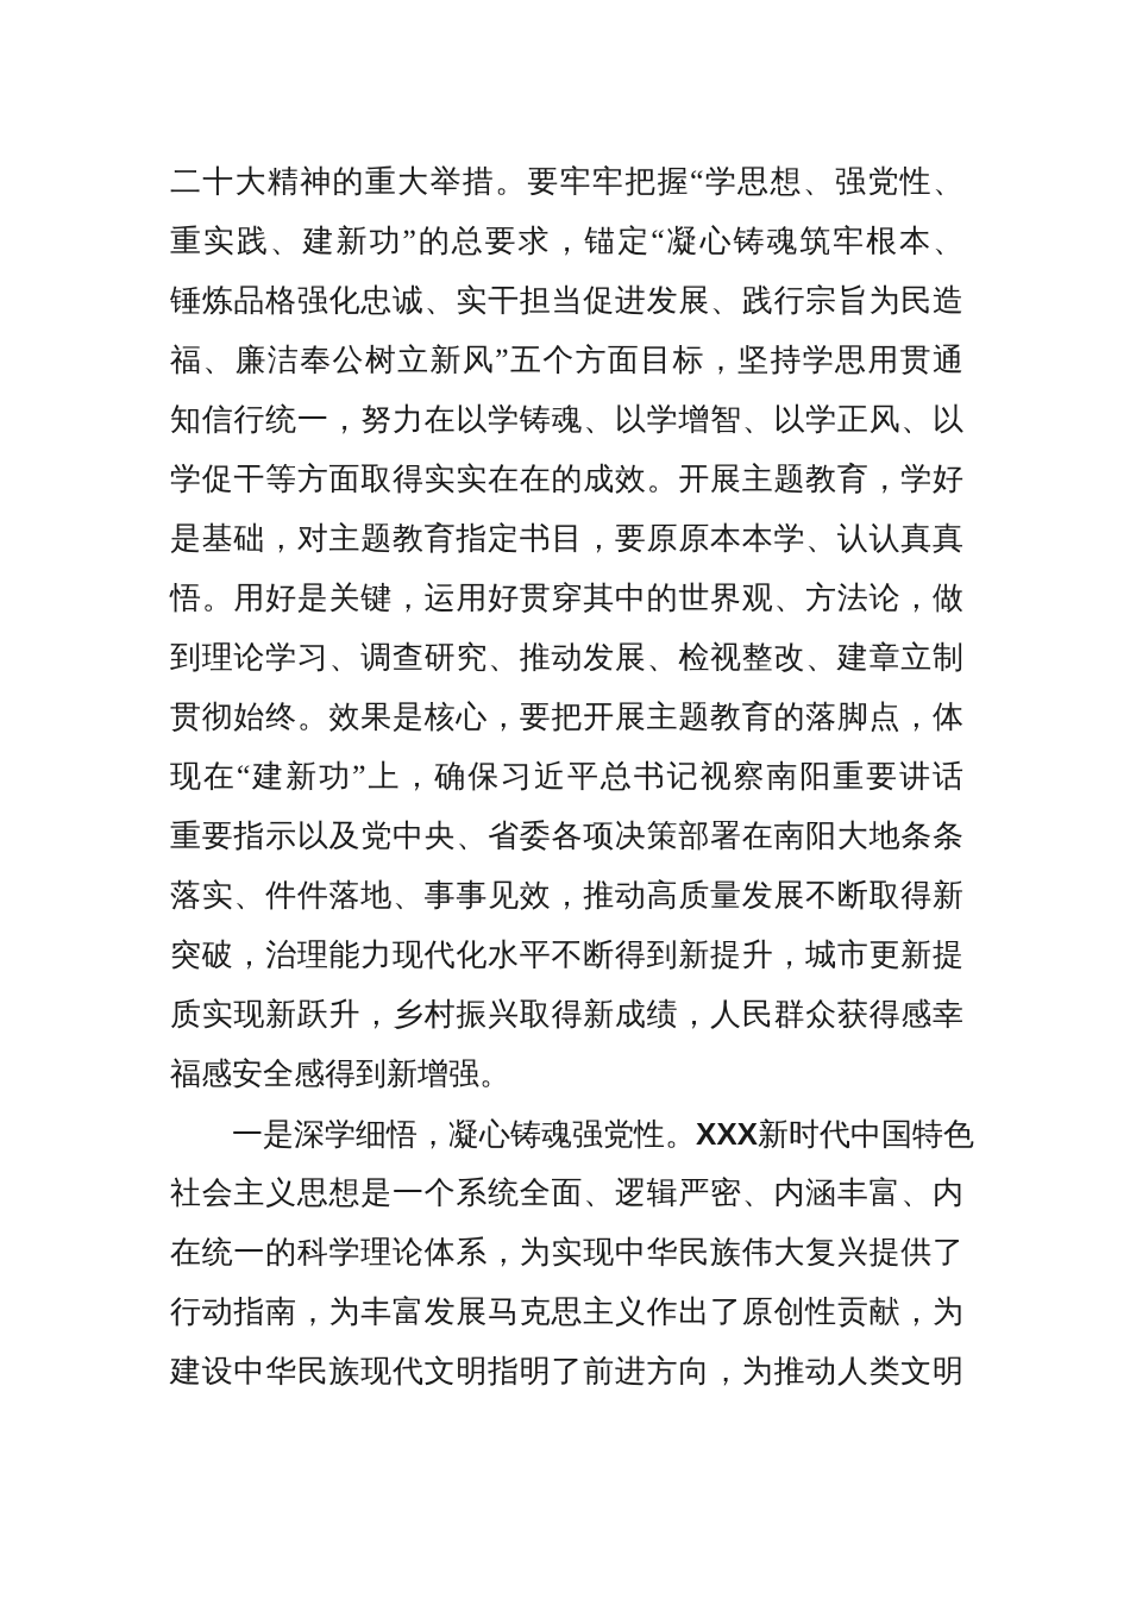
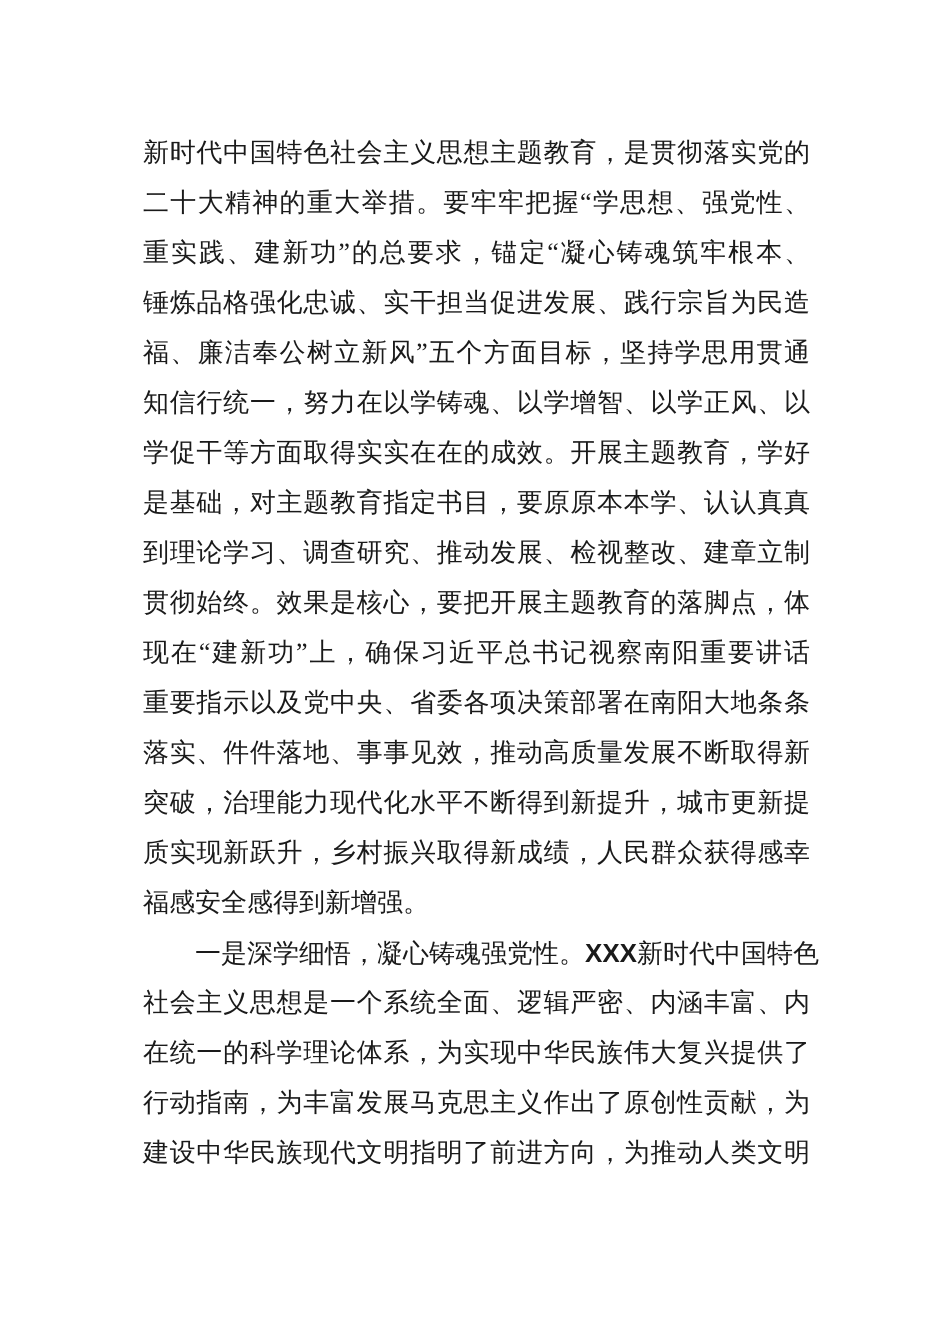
+ 新时代中国特色社会主义思想主题教育，是贯彻落实党的
  二十大精神的重大举措。要牢牢把握“学思想、强党性、
  重实践、建新功”的总要求，锚定“凝心铸魂筑牢根本、
  锤炼品格强化忠诚、实干担当促进发展、践行宗旨为民造
  福、廉洁奉公树立新风”五个方面目标，坚持学思用贯通
  知信行统一，努力在以学铸魂、以学增智、以学正风、以
  学促干等方面取得实实在在的成效。开展主题教育，学好
  是基础，对主题教育指定书目，要原原本本学、认认真真
- 悟。用好是关键，运用好贯穿其中的世界观、方法论，做
  到理论学习、调查研究、推动发展、检视整改、建章立制
  贯彻始终。效果是核心，要把开展主题教育的落脚点，体
  现在“建新功”上，确保习近平总书记视察南阳重要讲话
  重要指示以及党中央、省委各项决策部署在南阳大地条条
  落实、件件落地、事事见效，推动高质量发展不断取得新
  突破，治理能力现代化水平不断得到新提升，城市更新提
  质实现新跃升，乡村振兴取得新成绩，人民群众获得感幸
  福感安全感得到新增强。
  一是深学细悟，凝心铸魂强党性。XXX新时代中国特色
  社会主义思想是一个系统全面、逻辑严密、内涵丰富、内
  在统一的科学理论体系，为实现中华民族伟大复兴提供了
  行动指南，为丰富发展马克思主义作出了原创性贡献，为
  建设中华民族现代文明指明了前进方向，为推动人类文明
